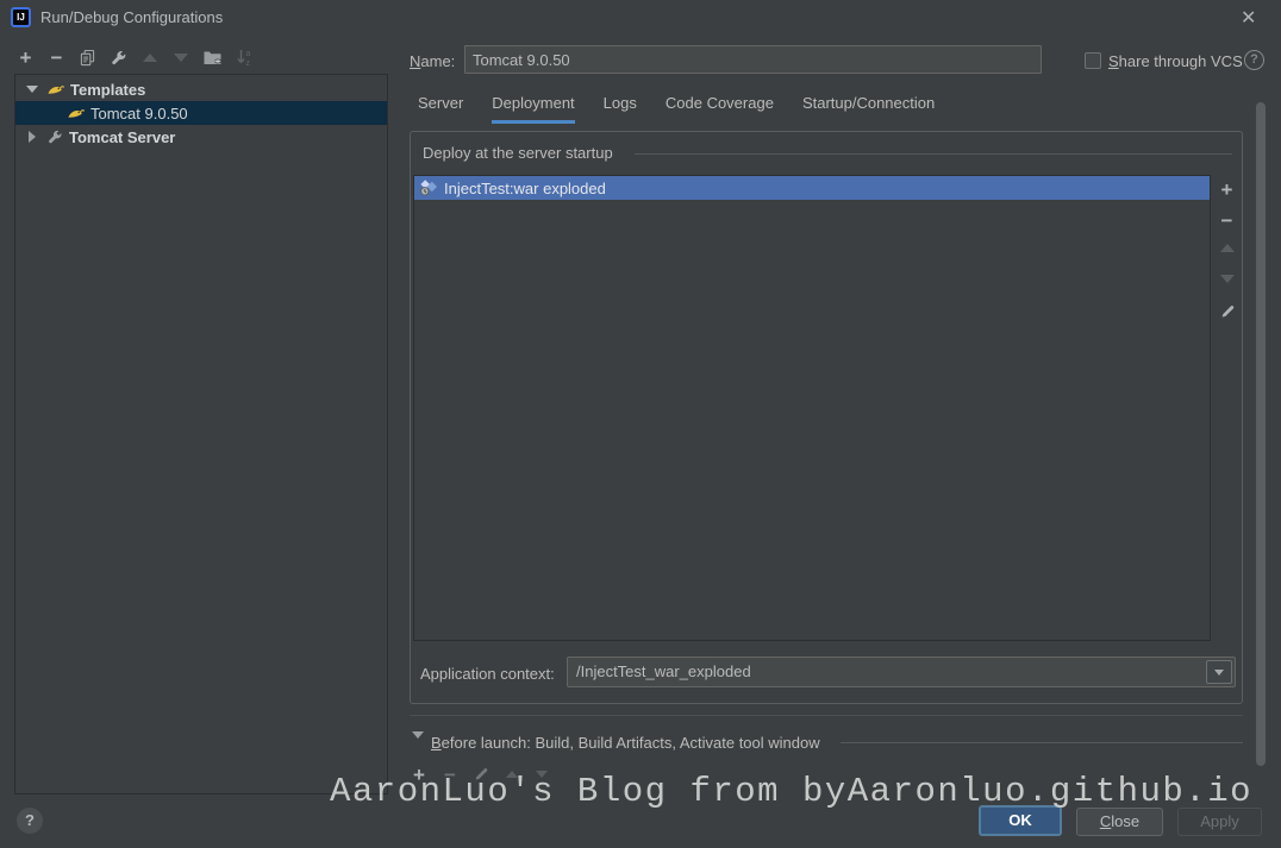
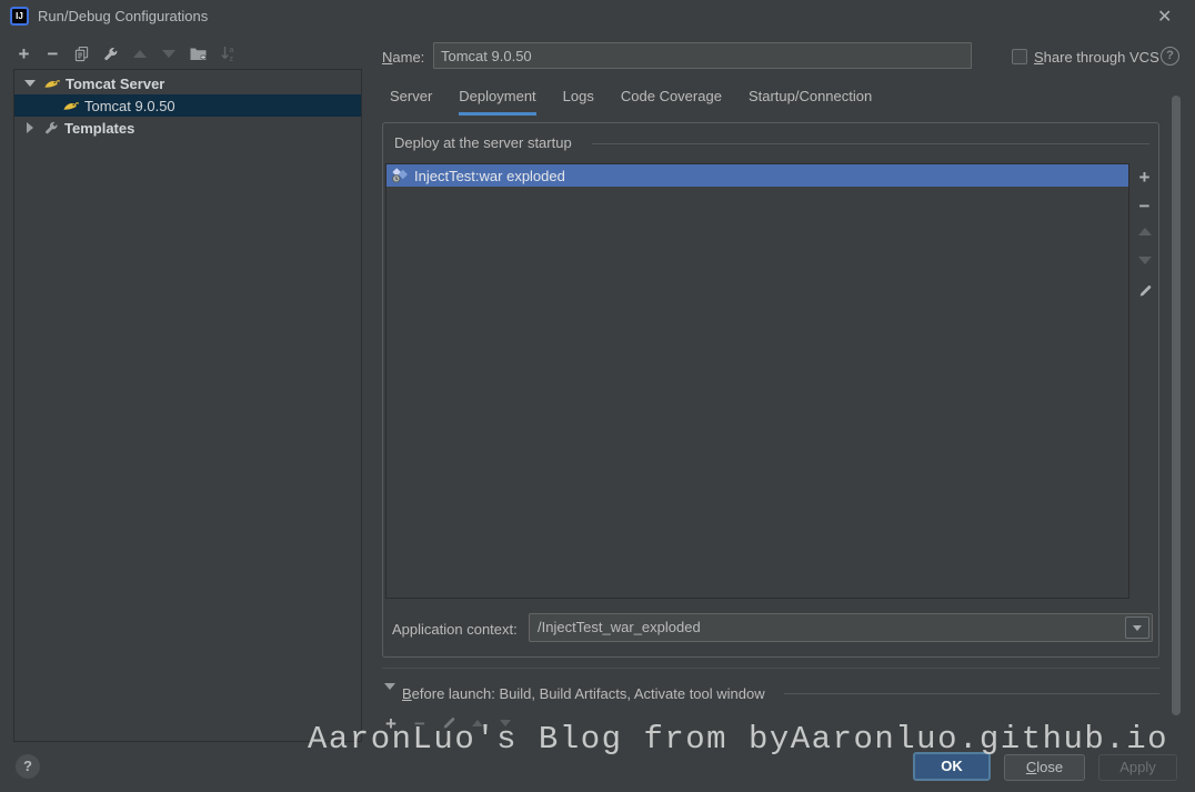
  IJ
  Run/Debug Configurations
  ✕
  +
  −
- Templates
+ Tomcat Server
  Tomcat 9.0.50
- Tomcat Server
+ Templates
  Name:
  Tomcat 9.0.50
  Share through VCS
  ?
  Server
  Deployment
  Logs
  Code Coverage
  Startup/Connection
  Deploy at the server startup
  InjectTest:war exploded
  +
  −
  Application context:
  /InjectTest_war_exploded
  Before launch: Build, Build Artifacts, Activate tool window
  +
  −
  AaronLuo's Blog from byAaronluo.github.io
  ?
  OK
  Close
  Apply
